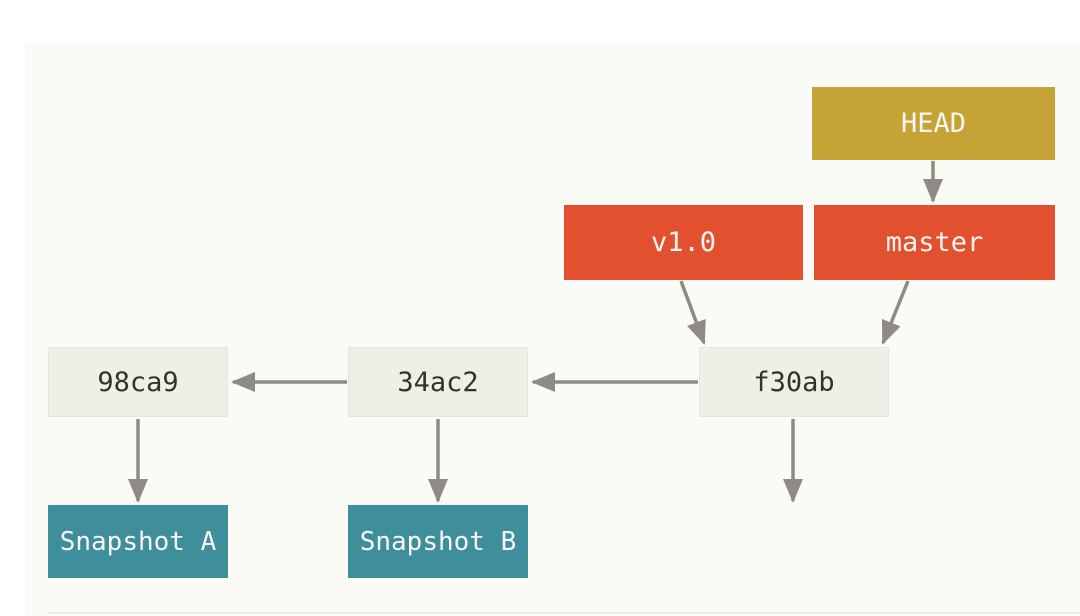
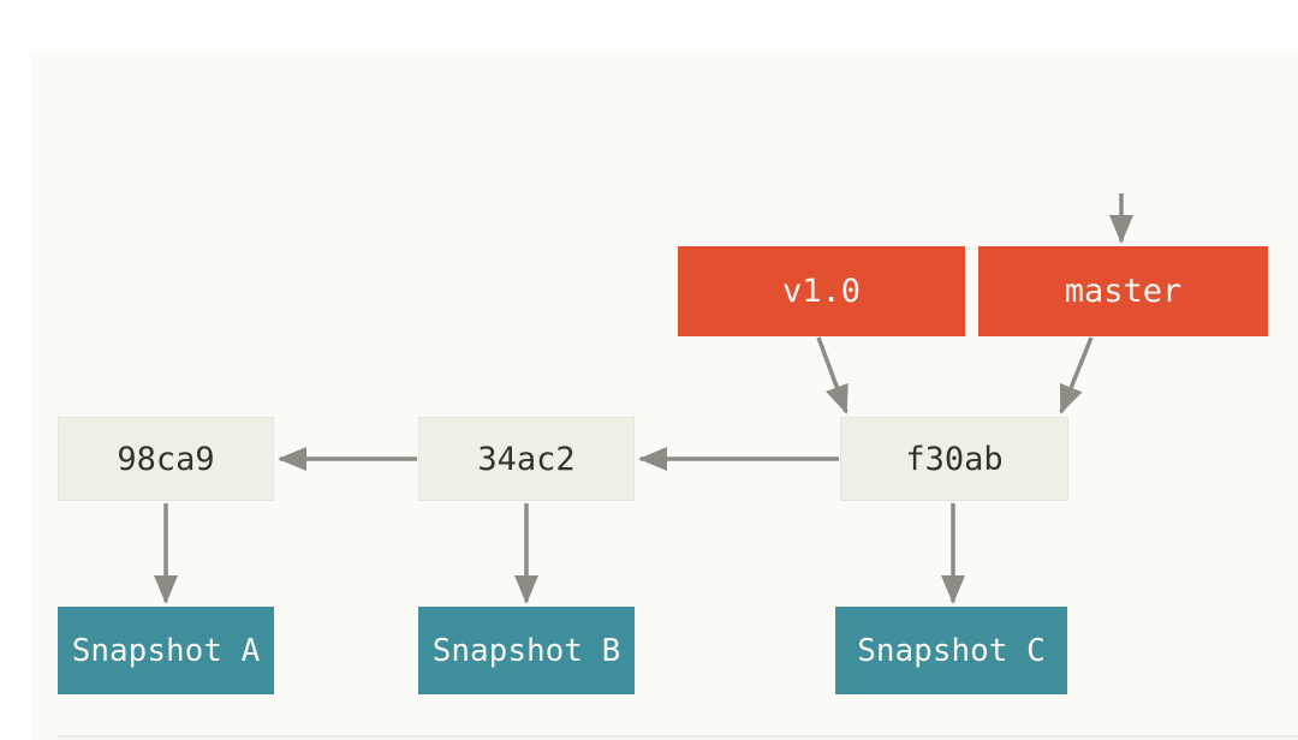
- HEAD
  v1.0
  master
  98ca9
  34ac2
  f30ab
  Snapshot A
  Snapshot B
+ Snapshot C
